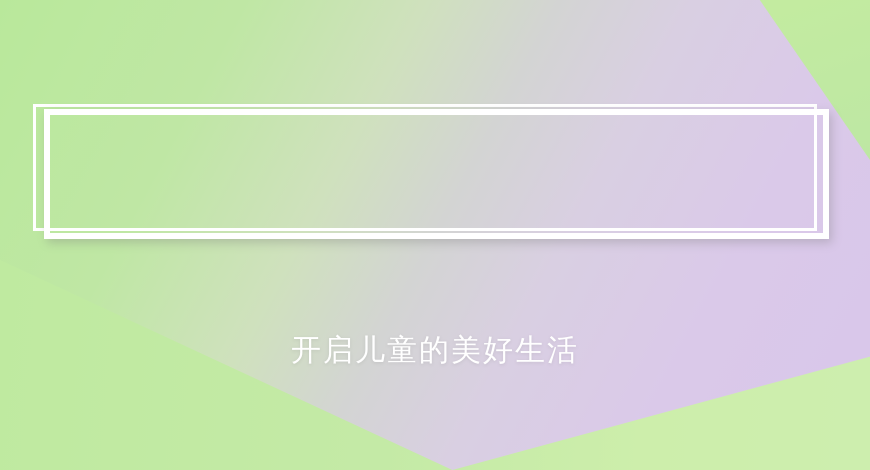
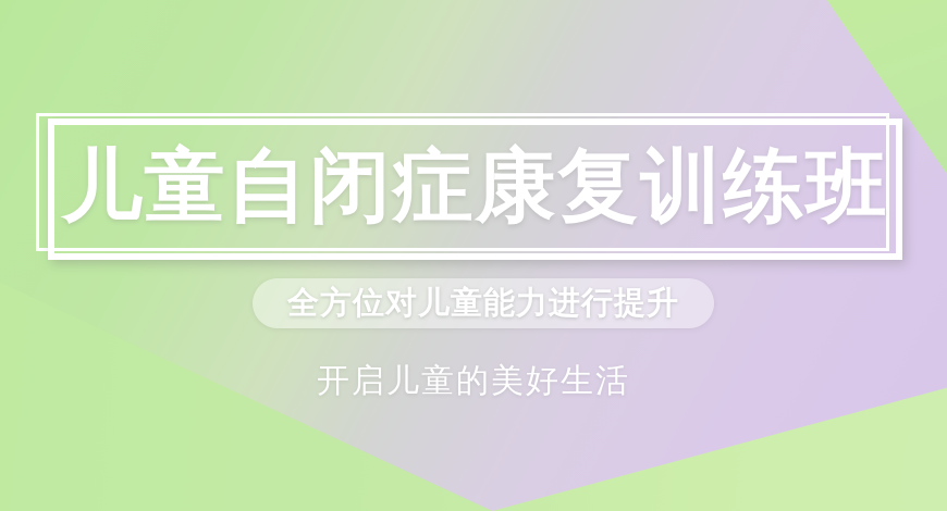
+ 儿童自闭症康复训练班
+ 全方位对儿童能力进行提升
  开启儿童的美好生活
